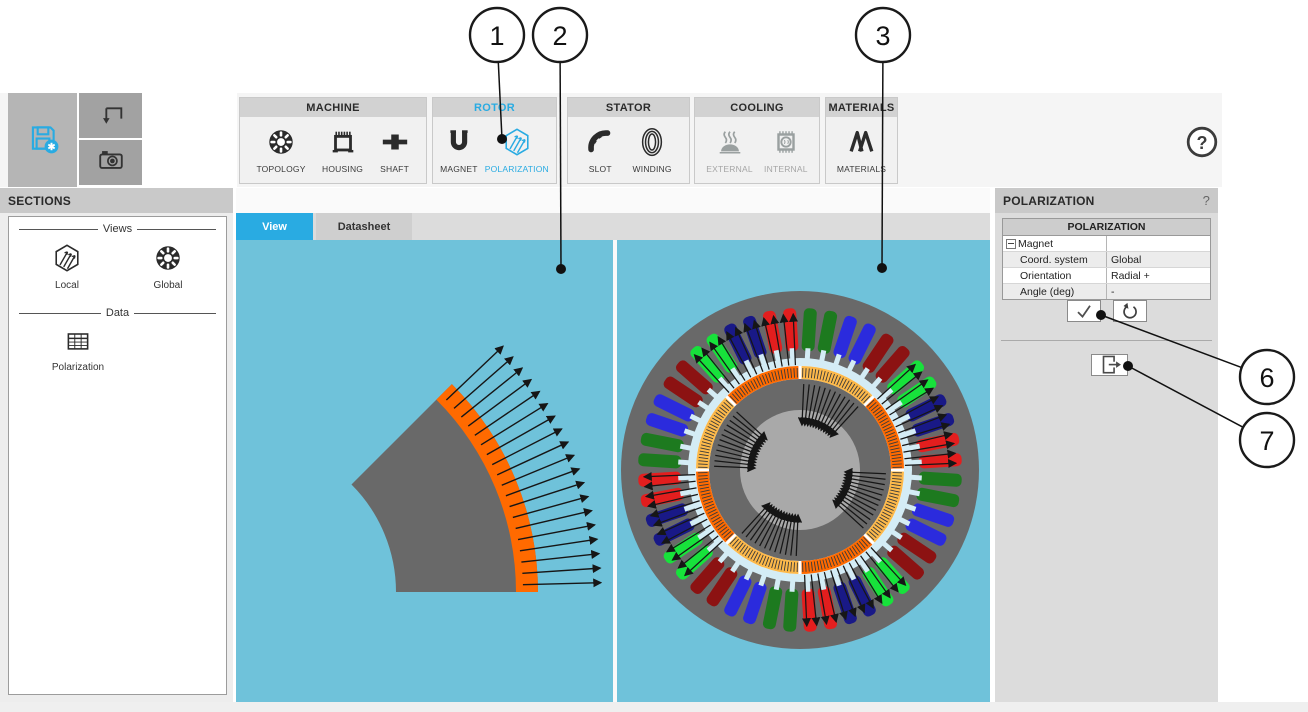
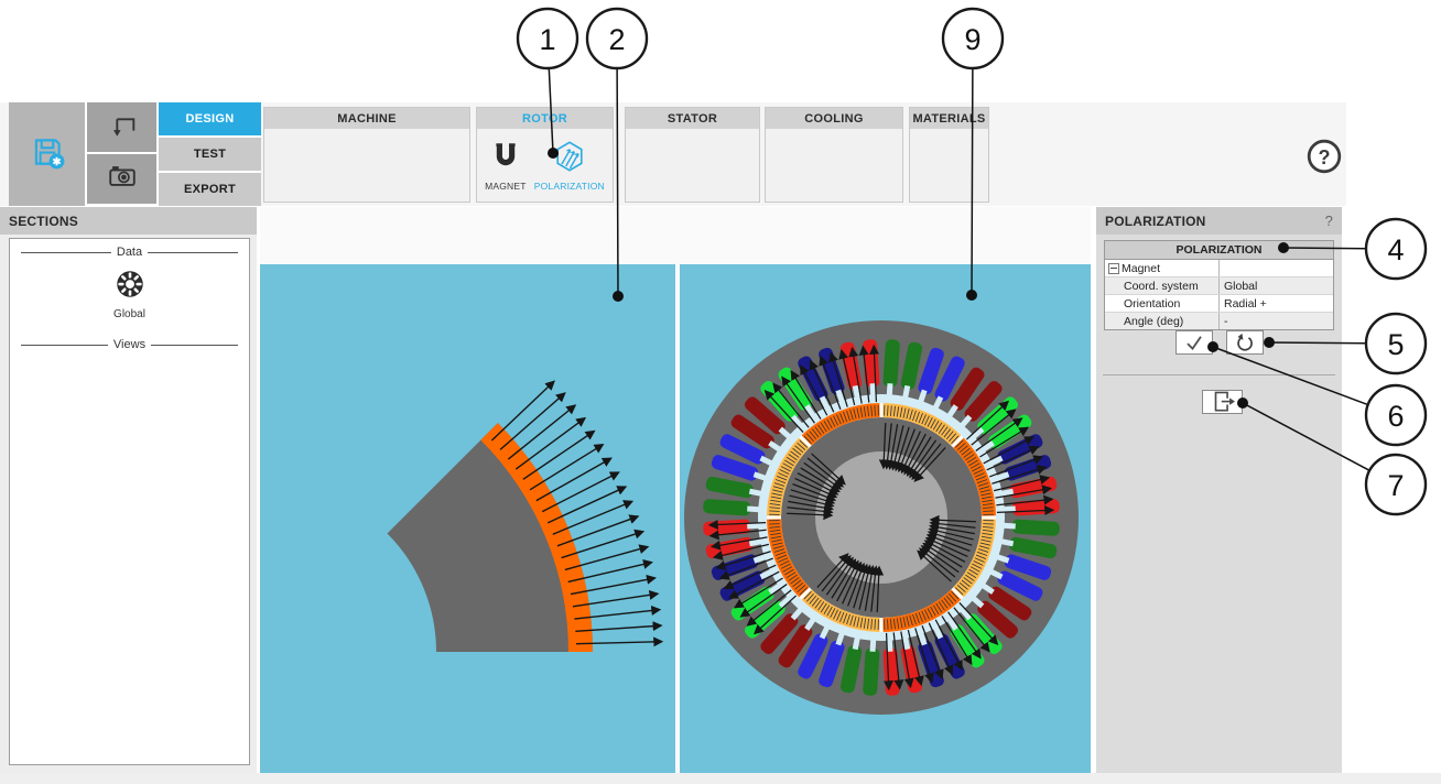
+ DESIGN
+ TEST
+ EXPORT
  MACHINE
- TOPOLOGY
- HOUSING
- SHAFT
  ROTOR
  MAGNET
  POLARIZATION
  STATOR
- SLOT
- WINDING
  COOLING
- EXTERNAL
- INTERNAL
  MATERIAS
- MATERIALS
  ?
  SECTIONS
- Views
+ Data
- Local
  Global
- Data
+ Views
- Polarization
- View
- Datasheet
  POLARIZATION
  ?
  POLARIZATION
  Magnet
  Coord. system
  Global
  Orientation
  Radial +
  Angle (deg)
  -
  1
  2
- 3
+ 9
+ 4
+ 5
  6
  7
